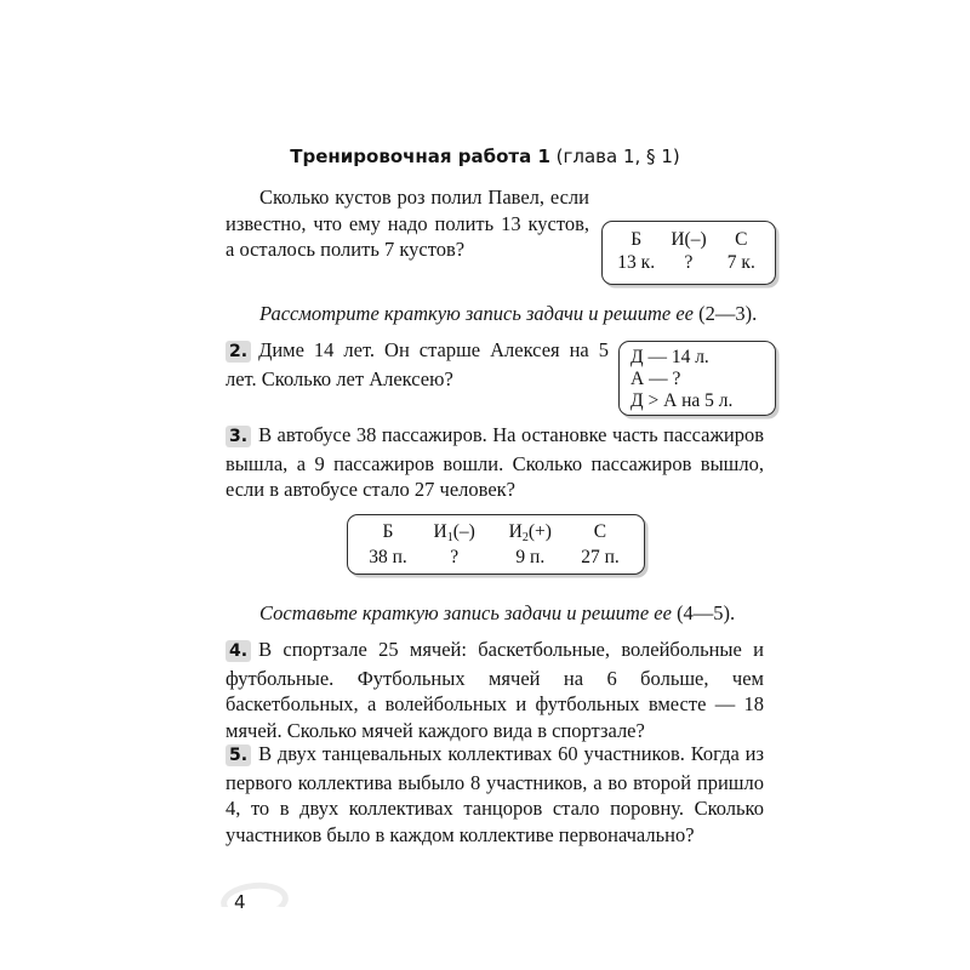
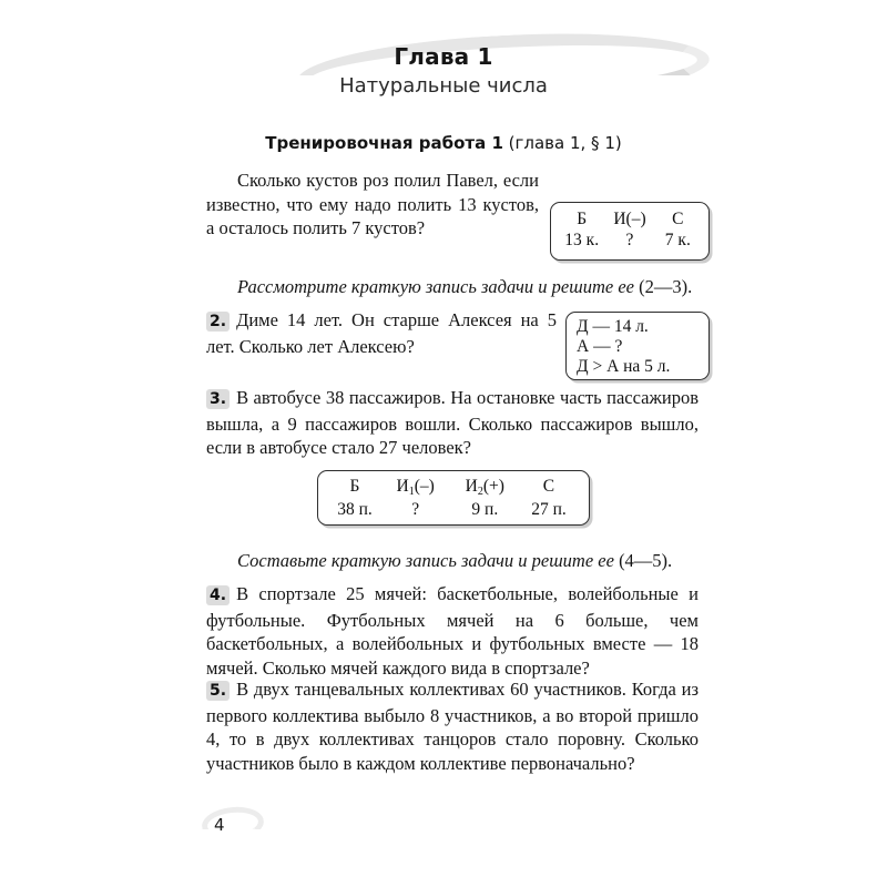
+ Глава 1
+ Натуральные числа
  Тренировочная работа 1 (глава 1, § 1)
  Сколько кустов роз полил Павел, если известно, что ему надо полить 13 кустов, а осталось полить 7 кустов?
  Рассмотрите краткую запись задачи и решите ее (2—3).
  2. Диме 14 лет. Он старше Алексея на 5 лет. Сколько лет Алексею?
  3. В автобусе 38 пассажиров. На остановке часть пассажиров вышла, а 9 пассажиров вошли. Сколько пассажиров вышло, если в автобусе стало 27 человек?
  Составьте краткую запись задачи и решите ее (4—5).
  4. В спортзале 25 мячей: баскетбольные, волейбольные и футбольные. Футбольных мячей на 6 больше, чем баскетбольных, а волейбольных и футбольных вместе — 18 мячей. Сколько мячей каждого вида в спортзале?
  5. В двух танцевальных коллективах 60 участников. Когда из первого коллектива выбыло 8 участников, а во второй пришло 4, то в двух коллективах танцоров стало поровну. Сколько участников было в каждом коллективе первоначально?
  Б
  И(–)
  С
  13 к.
  ?
  7 к.
  Д — 14 л.
  А — ?
  Д > А на 5 л.
  Б
  И1(–)
  И2(+)
  С
  38 п.
  ?
  9 п.
  27 п.
  4
